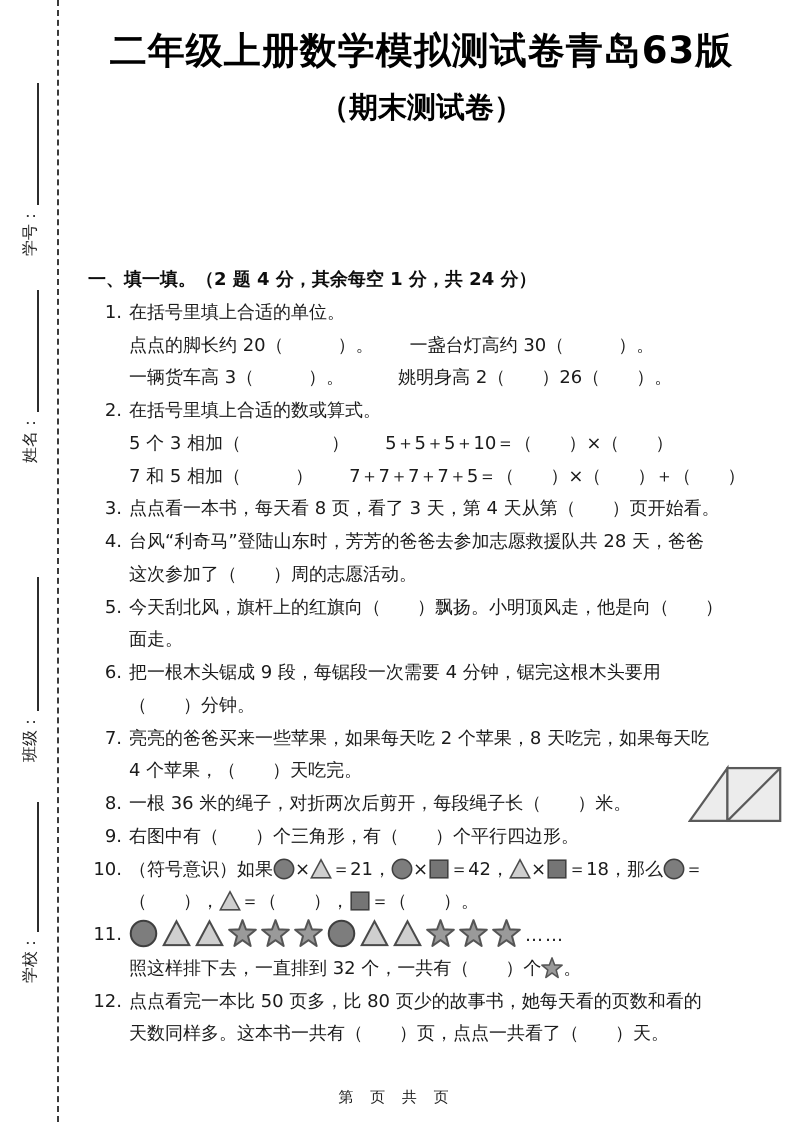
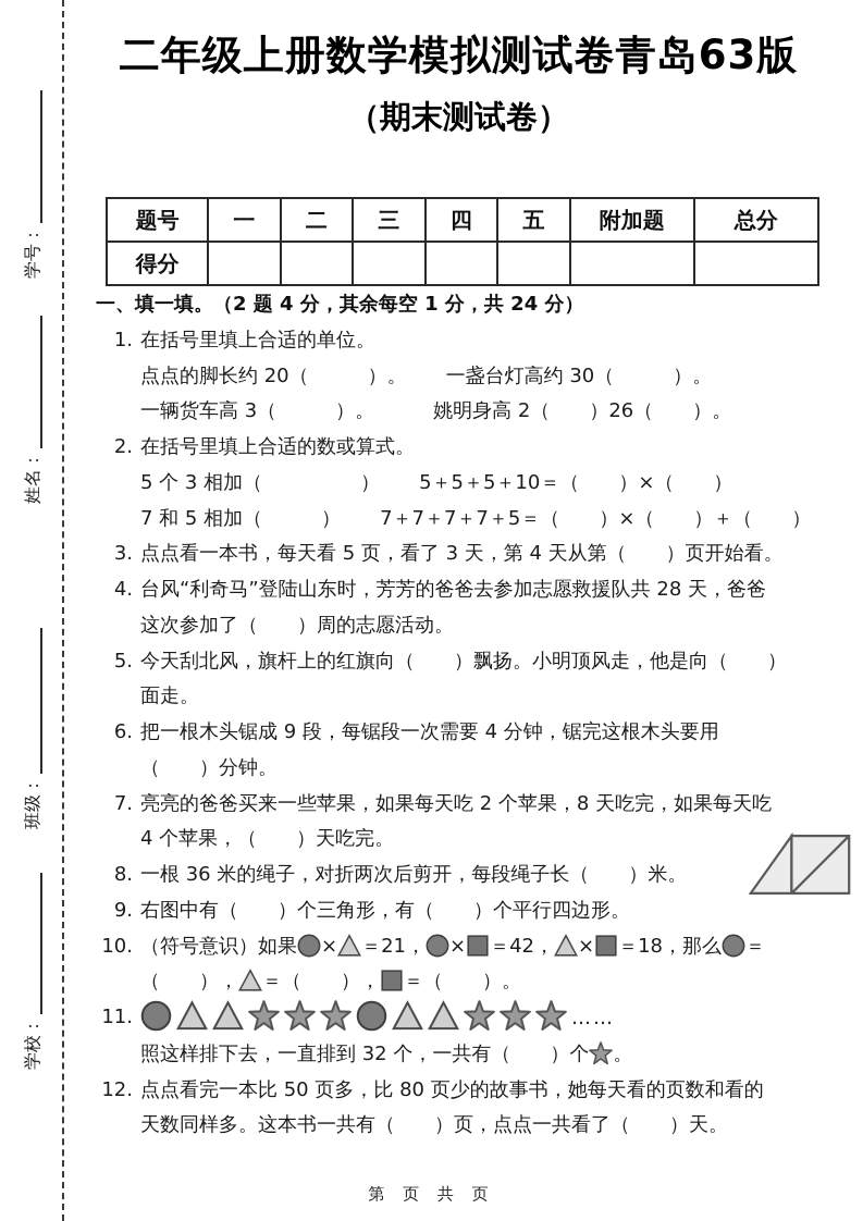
  二年级上册数学模拟测试卷青岛63版
  （期末测试卷）
+ 题号	一	二	三	四	五	附加题	总分
+ 得分
  一、填一填。（2 题 4 分，其余每空 1 分，共 24 分）
  1.
  在括号里填上合适的单位。
  点点的脚长约 20（ ）。 一盏台灯高约 30（ ）。
  一辆货车高 3（ ）。 姚明身高 2（ ）26（ ）。
  2.
  在括号里填上合适的数或算式。
  5 个 3 相加（ ） 5＋5＋5＋10＝（ ）×（ ）
  7 和 5 相加（ ） 7＋7＋7＋7＋5＝（ ）×（ ）＋（ ）
  3.
- 点点看一本书，每天看 8 页，看了 3 天，第 4 天从第（ ）页开始看。
+ 点点看一本书，每天看 5 页，看了 3 天，第 4 天从第（ ）页开始看。
  4.
  台风“利奇马”登陆山东时，芳芳的爸爸去参加志愿救援队共 28 天，爸爸
  这次参加了（ ）周的志愿活动。
  5.
  今天刮北风，旗杆上的红旗向（ ）飘扬。小明顶风走，他是向（ ）
  面走。
  6.
  把一根木头锯成 9 段，每锯段一次需要 4 分钟，锯完这根木头要用
  （ ）分钟。
  7.
  亮亮的爸爸买来一些苹果，如果每天吃 2 个苹果，8 天吃完，如果每天吃
  4 个苹果，（ ）天吃完。
  8.
  一根 36 米的绳子，对折两次后剪开，每段绳子长（ ）米。
  9.
  右图中有（ ）个三角形，有（ ）个平行四边形。
  10.
  （符号意识）如果 × ＝21， × ＝42， × ＝18，那么 ＝
  （ ）， ＝（ ）， ＝（ ）。
  11.
  ……
  照这样排下去，一直排到 32 个，一共有（ ）个 。
  12.
  点点看完一本比 50 页多，比 80 页少的故事书，她每天看的页数和看的
  天数同样多。这本书一共有（ ）页，点点一共看了（ ）天。
  第 页 共 页
